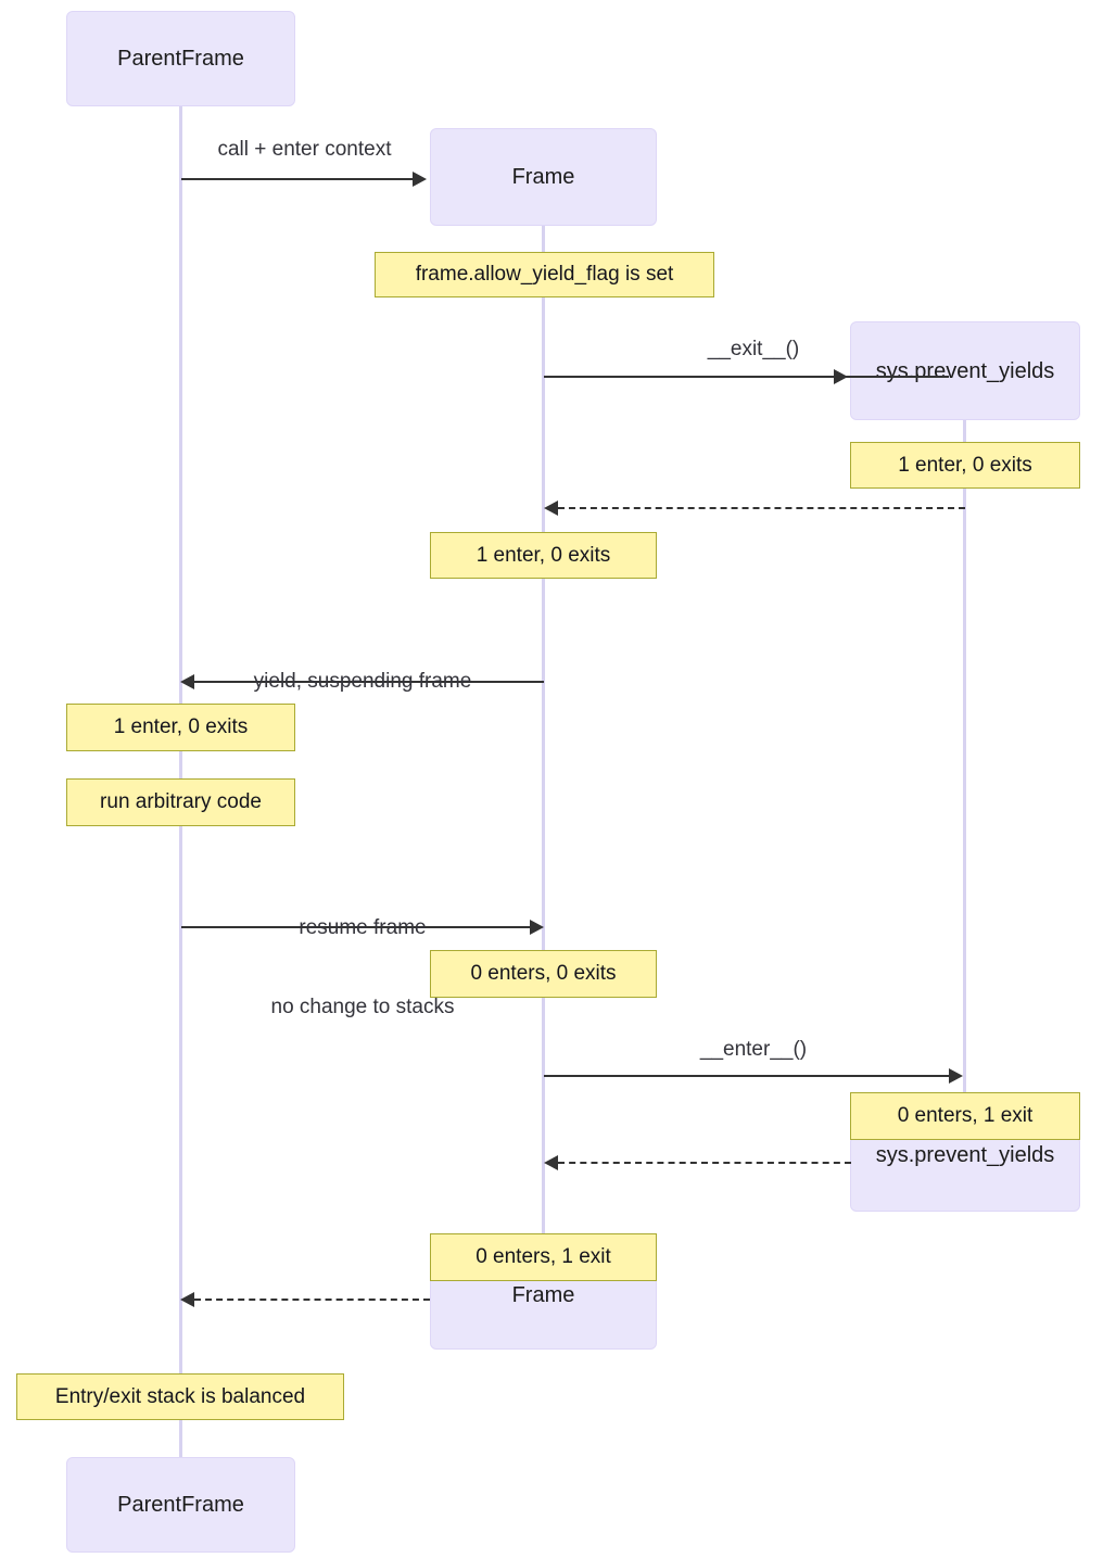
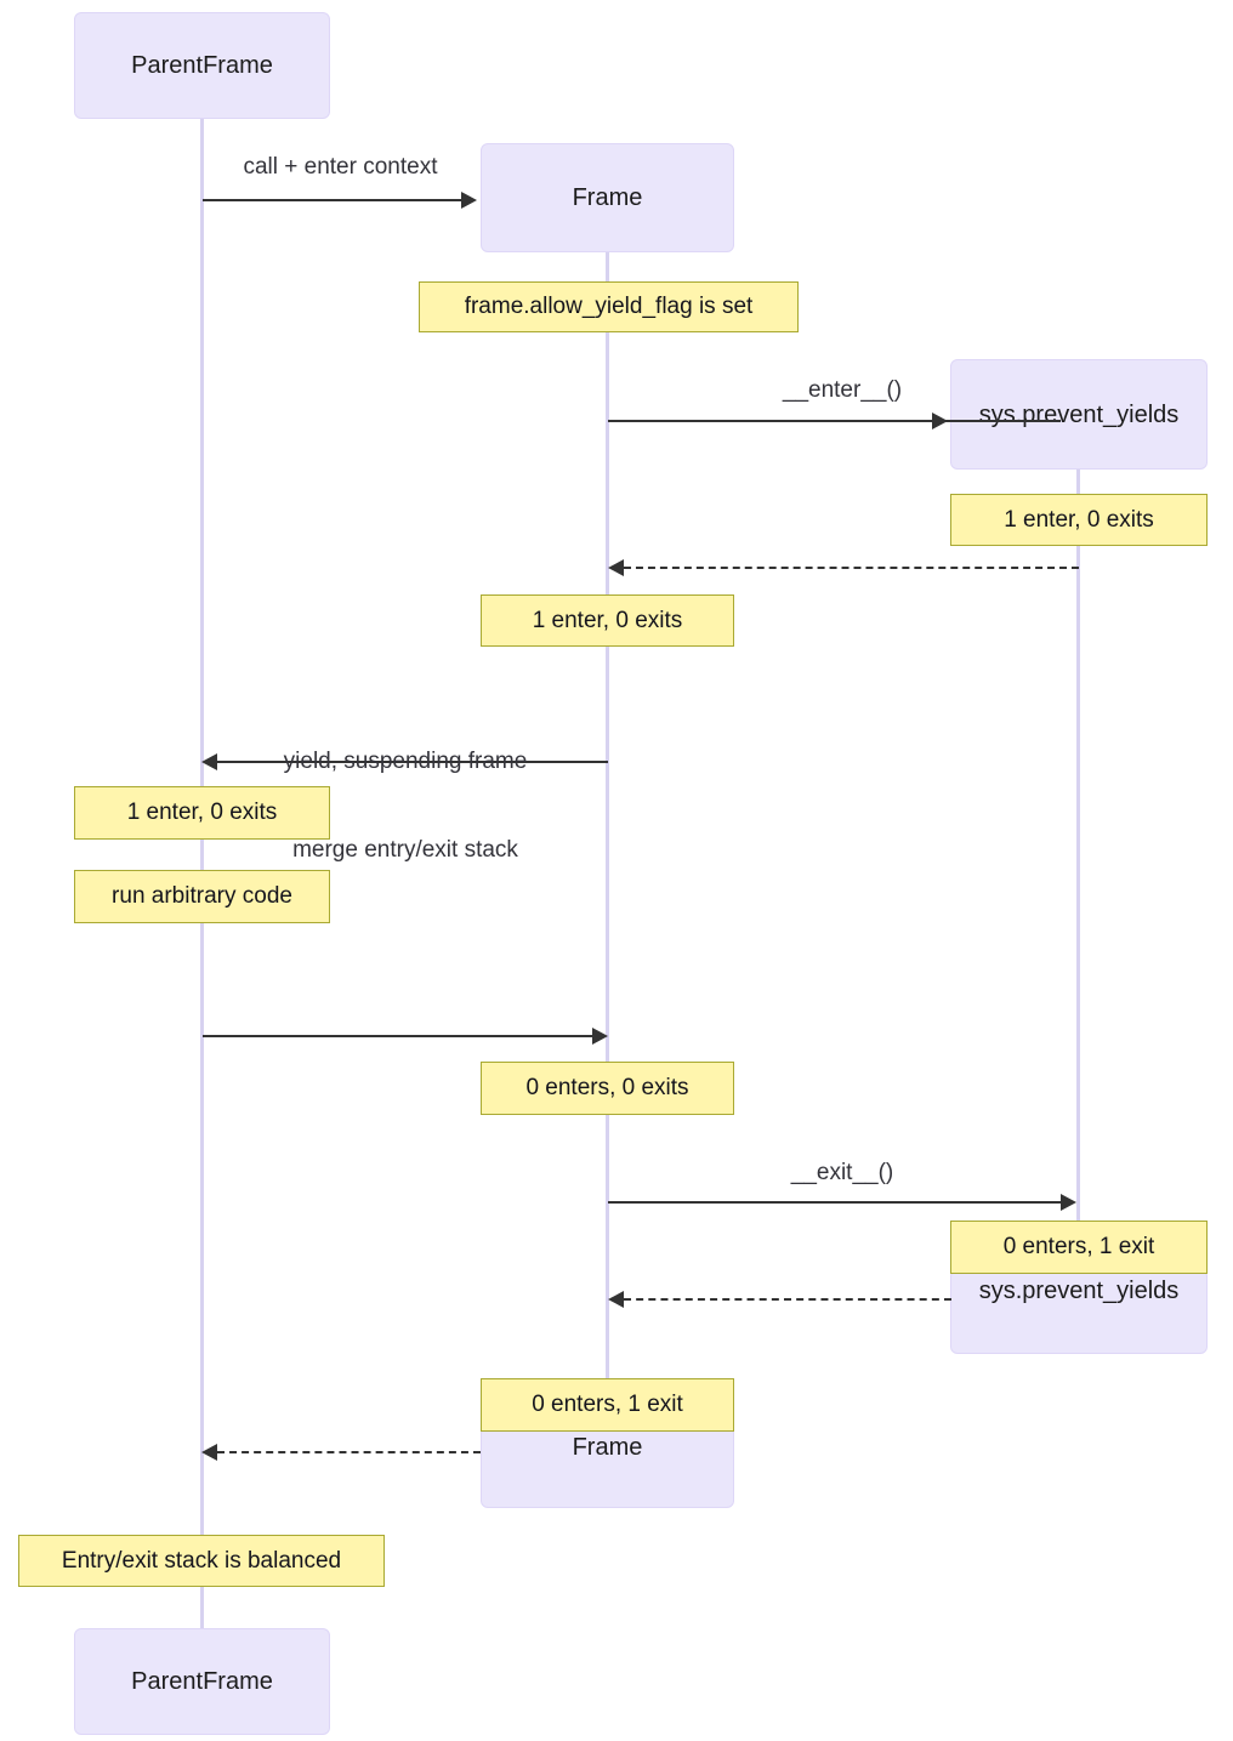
  ParentFrame
  Frame
  sys.prevent_yields
  sys.prevent_yields
  Frame
  ParentFrame
  call + enter context
  frame.allow_yield_flag is set
- __exit__()
+ __enter__()
  1 enter, 0 exits
  1 enter, 0 exits
  yield, suspending frame
+ merge entry/exit stack
  1 enter, 0 exits
  run arbitrary code
- resume frame
- no change to stacks
  0 enters, 0 exits
- __enter__()
+ __exit__()
  0 enters, 1 exit
  0 enters, 1 exit
  Entry/exit stack is balanced
